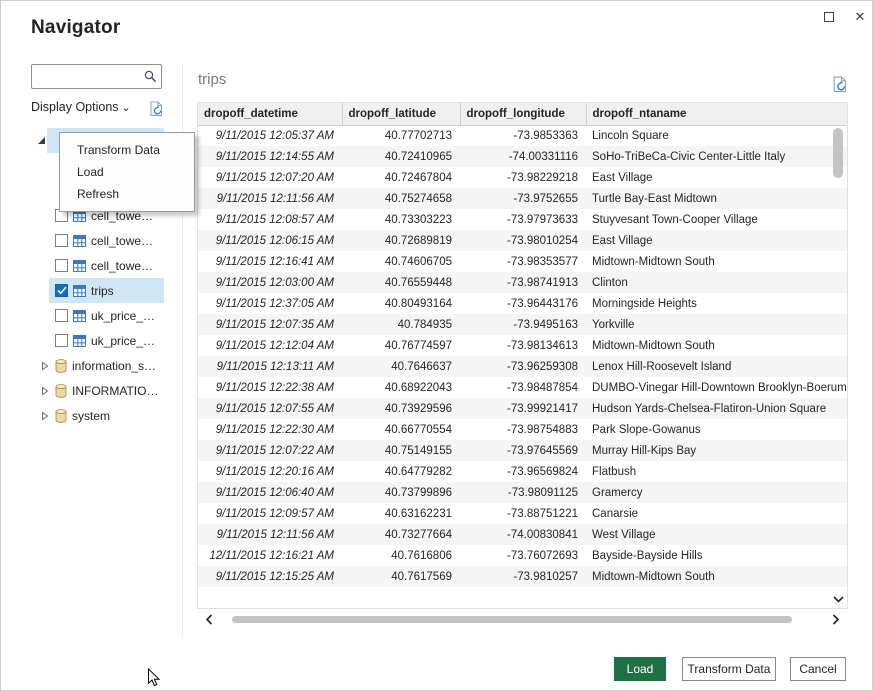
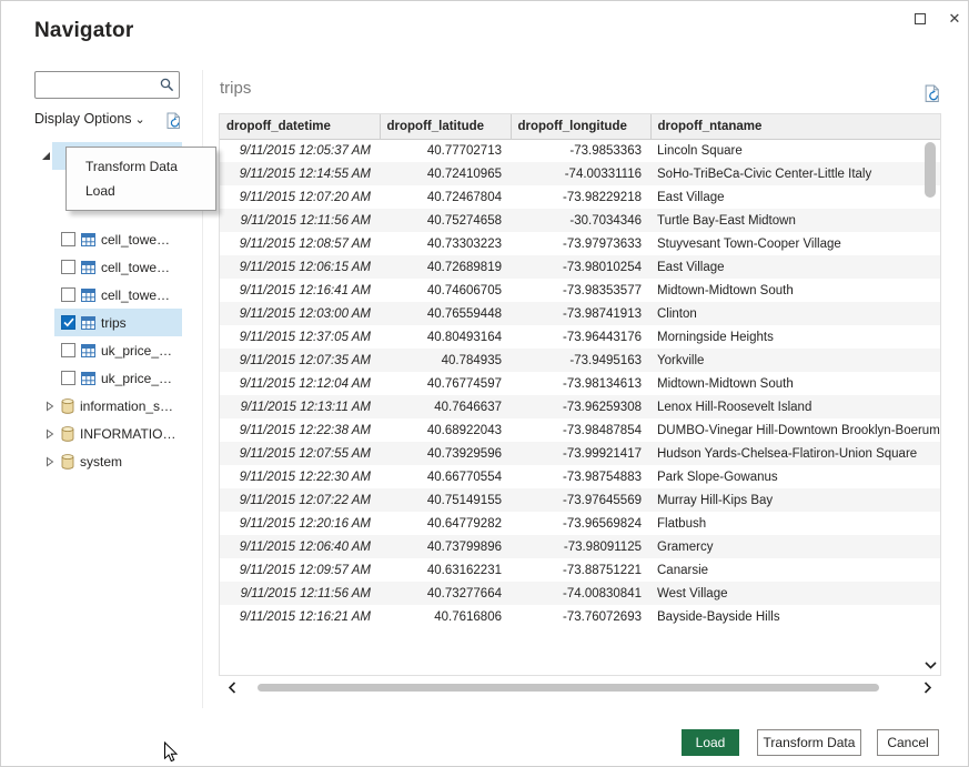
  Navigator
  ✕
  Display Options ⌄
  cell_towe…
  cell_towe…
  cell_towe…
  trips
  uk_price_…
  uk_price_…
  information_s…
  INFORMATIO…
  system
  Transform Data
  Load
- Refresh
  trips
  dropoff_datetime	dropoff_latitude	dropoff_longitude	dropoff_ntaname
  9/11/2015 12:05:37 AM	40.77702713	-73.9853363	Lincoln Square
  9/11/2015 12:14:55 AM	40.72410965	-74.00331116	SoHo-TriBeCa-Civic Center-Little Italy
  9/11/2015 12:07:20 AM	40.72467804	-73.98229218	East Village
- 9/11/2015 12:11:56 AM	40.75274658	-73.9752655	Turtle Bay-East Midtown
+ 9/11/2015 12:11:56 AM	40.75274658	-30.7034346	Turtle Bay-East Midtown
  9/11/2015 12:08:57 AM	40.73303223	-73.97973633	Stuyvesant Town-Cooper Village
  9/11/2015 12:06:15 AM	40.72689819	-73.98010254	East Village
  9/11/2015 12:16:41 AM	40.74606705	-73.98353577	Midtown-Midtown South
  9/11/2015 12:03:00 AM	40.76559448	-73.98741913	Clinton
  9/11/2015 12:37:05 AM	40.80493164	-73.96443176	Morningside Heights
  9/11/2015 12:07:35 AM	40.784935	-73.9495163	Yorkville
  9/11/2015 12:12:04 AM	40.76774597	-73.98134613	Midtown-Midtown South
  9/11/2015 12:13:11 AM	40.7646637	-73.96259308	Lenox Hill-Roosevelt Island
  9/11/2015 12:22:38 AM	40.68922043	-73.98487854	DUMBO-Vinegar Hill-Downtown Brooklyn-Boerum
  9/11/2015 12:07:55 AM	40.73929596	-73.99921417	Hudson Yards-Chelsea-Flatiron-Union Square
  9/11/2015 12:22:30 AM	40.66770554	-73.98754883	Park Slope-Gowanus
  9/11/2015 12:07:22 AM	40.75149155	-73.97645569	Murray Hill-Kips Bay
  9/11/2015 12:20:16 AM	40.64779282	-73.96569824	Flatbush
  9/11/2015 12:06:40 AM	40.73799896	-73.98091125	Gramercy
  9/11/2015 12:09:57 AM	40.63162231	-73.88751221	Canarsie
  9/11/2015 12:11:56 AM	40.73277664	-74.00830841	West Village
- 12/11/2015 12:16:21 AM	40.7616806	-73.76072693	Bayside-Bayside Hills
+ 9/11/2015 12:16:21 AM	40.7616806	-73.76072693	Bayside-Bayside Hills
- 9/11/2015 12:15:25 AM	40.7617569	-73.9810257	Midtown-Midtown South
  Load
  Transform Data
  Cancel
